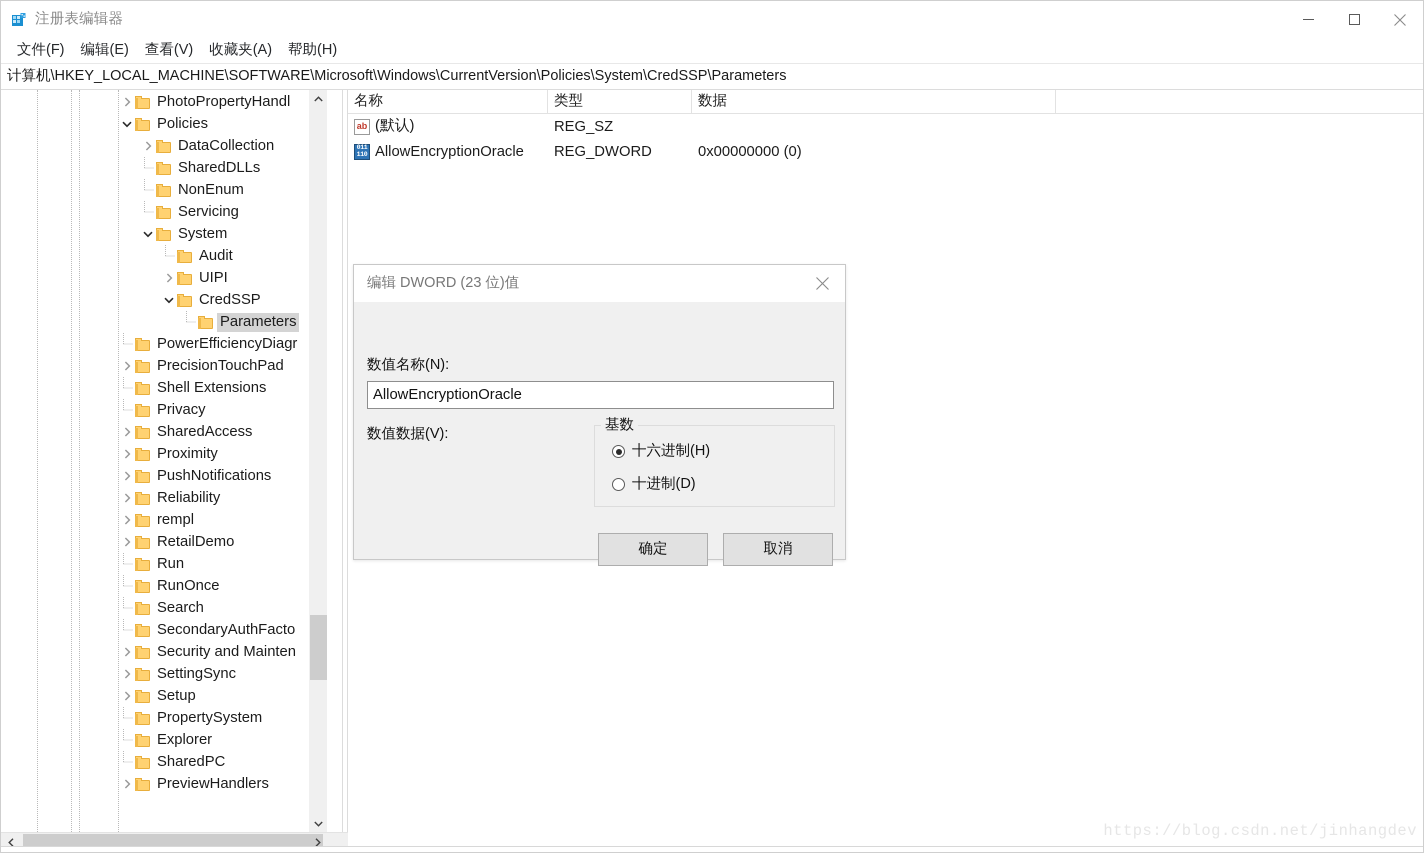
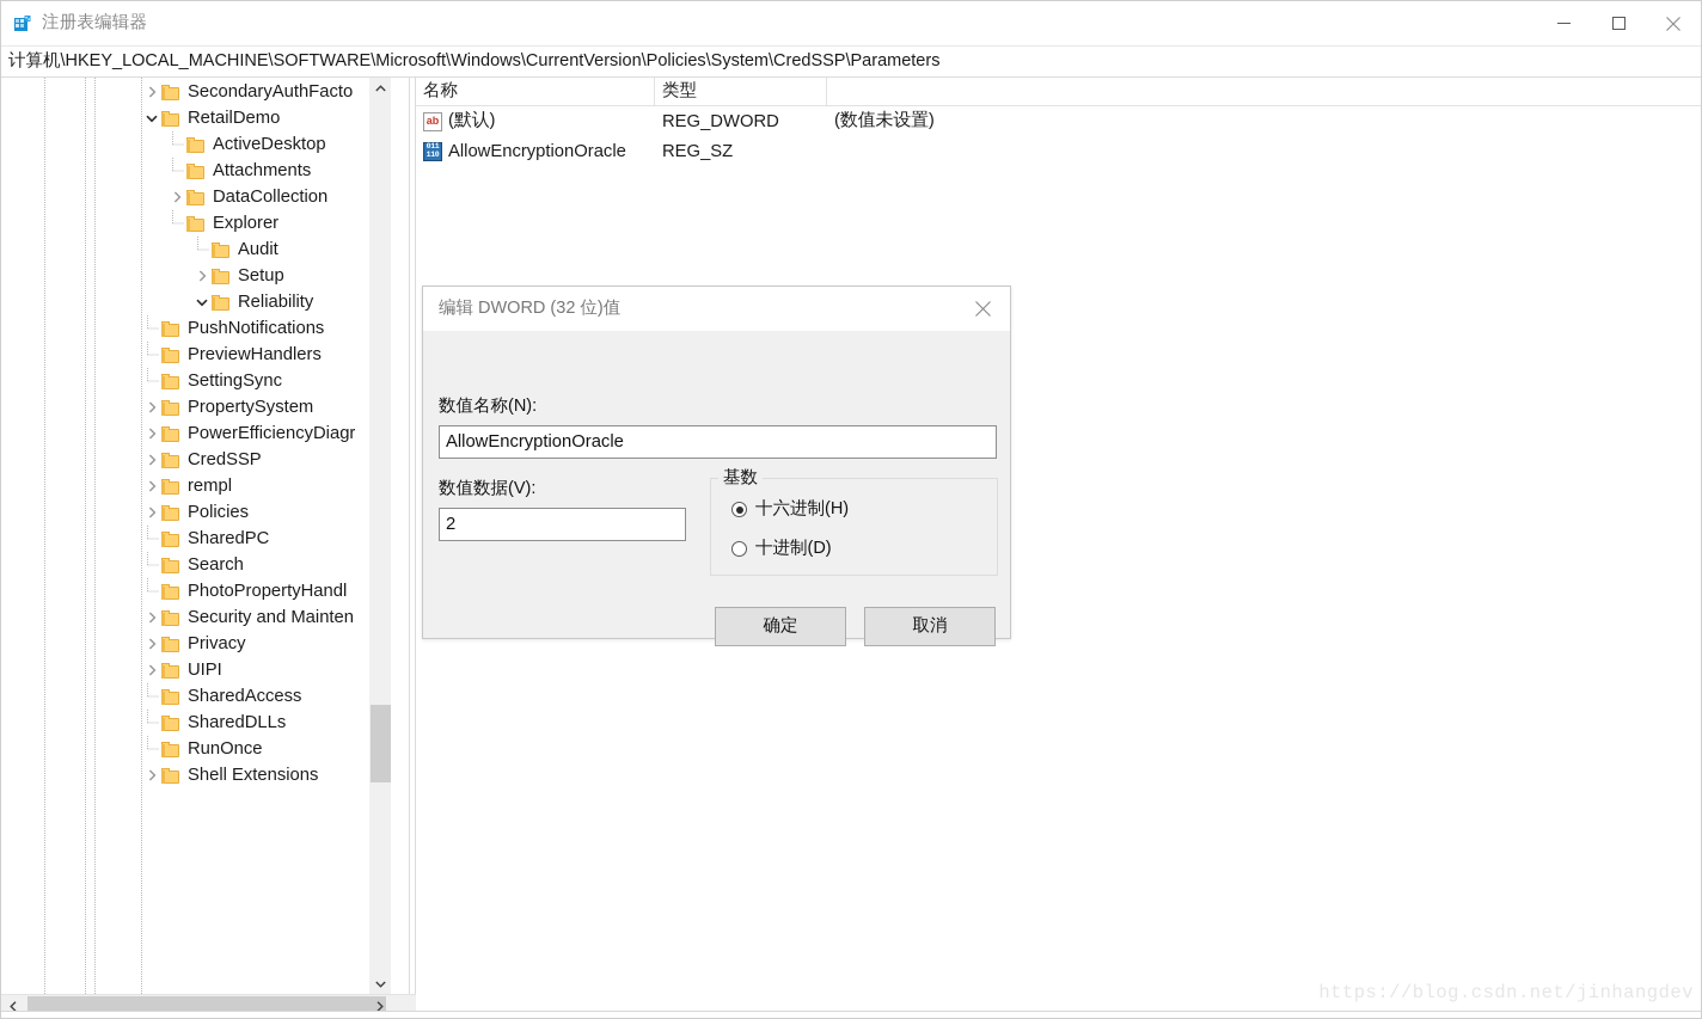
  注册表编辑器
- 文件(F)
- 编辑(E)
- 查看(V)
- 收藏夹(A)
- 帮助(H)
  计算机\HKEY_LOCAL_MACHINE\SOFTWARE\Microsoft\Windows\CurrentVersion\Policies\System\CredSSP\Parameters
- PhotoPropertyHandl
+ SecondaryAuthFacto
- Policies
+ RetailDemo
+ ActiveDesktop
+ Attachments
  DataCollection
- SharedDLLs
+ Explorer
- NonEnum
- Servicing
- System
  Audit
- UIPI
+ Setup
- CredSSP
+ Reliability
- Parameters
- PowerEfficiencyDiagr
+ PushNotifications
- PrecisionTouchPad
- Shell Extensions
+ PreviewHandlers
- Privacy
+ SettingSync
- SharedAccess
+ PropertySystem
- Proximity
- PushNotifications
+ PowerEfficiencyDiagr
- Reliability
+ CredSSP
  rempl
- RetailDemo
+ Policies
- Run
- RunOnce
+ SharedPC
  Search
- SecondaryAuthFacto
+ PhotoPropertyHandl
  Security and Mainten
- SettingSync
+ Privacy
- Setup
+ UIPI
- PropertySystem
+ SharedAccess
- Explorer
+ SharedDLLs
- SharedPC
+ RunOnce
- PreviewHandlers
+ Shell Extensions
  名称
  类型
- 数据
  ab
  (默认)
- REG_SZ
+ REG_DWORD
+ (数值未设置)
  AllowEncryptionOracle
- REG_DWORD
+ REG_SZ
- 0x00000000 (0)
- 编辑 DWORD (23 位)值
+ 编辑 DWORD (32 位)值
  数值名称(N):
  AllowEncryptionOracle
  数值数据(V):
+ 2
  基数
  十六进制(H)
  十进制(D)
  确定
  取消
  https://blog.csdn.net/jinhangdev
